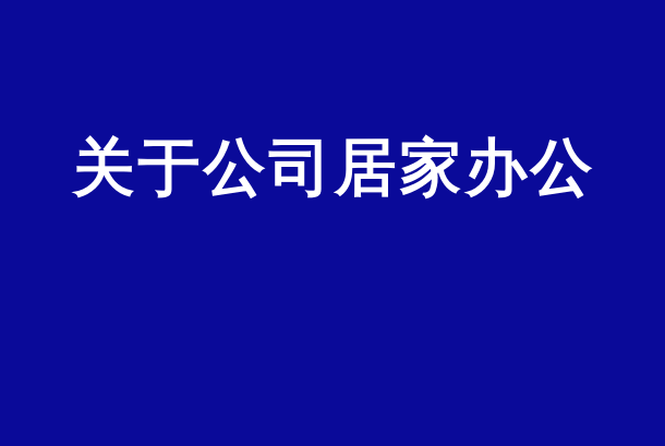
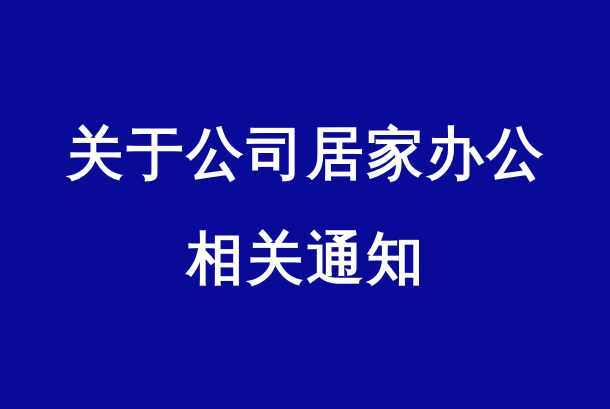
  关于公司居家办公
+ 相关通知
